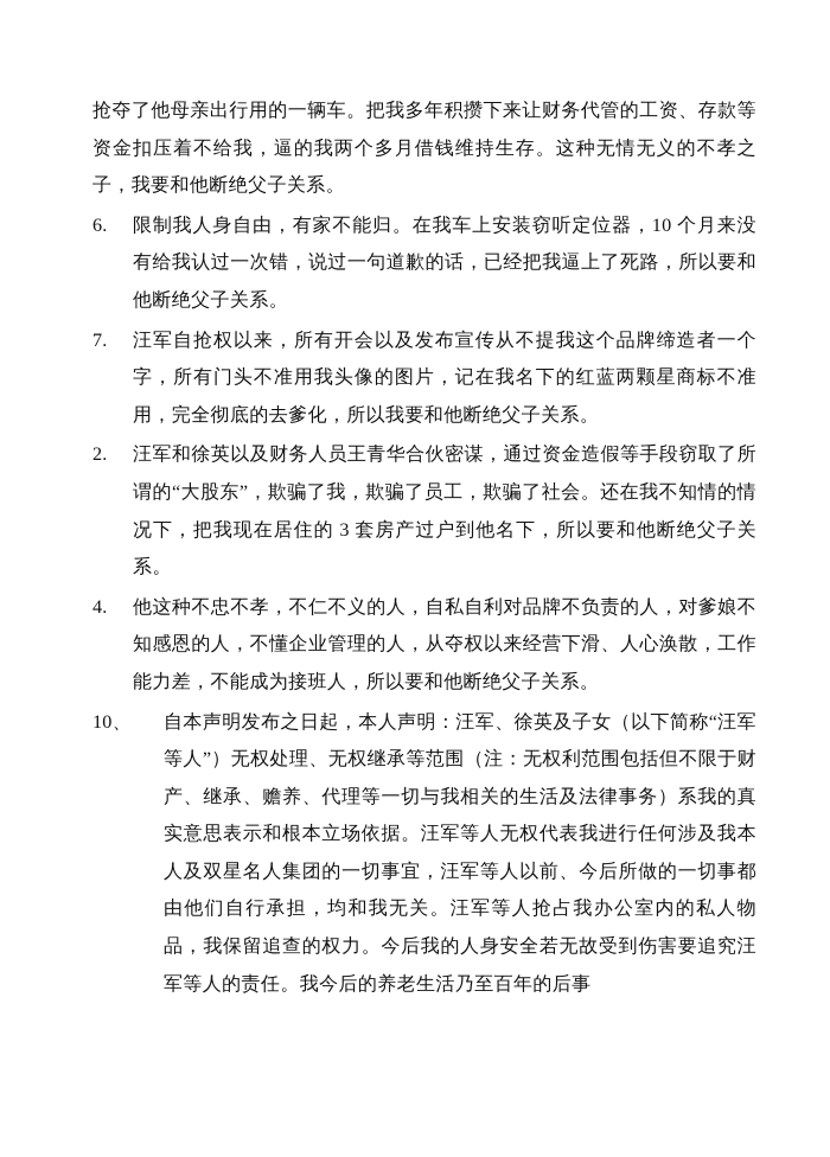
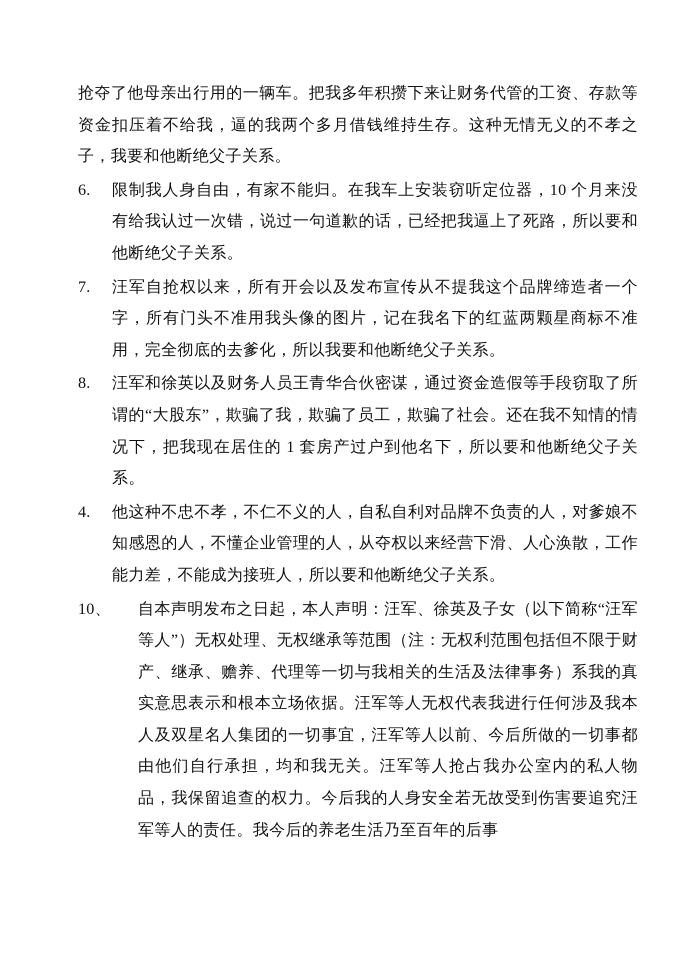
  抢夺了他母亲出行用的一辆车。把我多年积攒下来让财务代管的工资、存款等资金扣压着不给我，逼的我两个多月借钱维持生存。这种无情无义的不孝之子，我要和他断绝父子关系。
  6.
  限制我人身自由，有家不能归。在我车上安装窃听定位器，10 个月来没有给我认过一次错，说过一句道歉的话，已经把我逼上了死路，所以要和他断绝父子关系。
  7.
  汪军自抢权以来，所有开会以及发布宣传从不提我这个品牌缔造者一个字，所有门头不准用我头像的图片，记在我名下的红蓝两颗星商标不准用，完全彻底的去爹化，所以我要和他断绝父子关系。
- 2.
+ 8.
- 汪军和徐英以及财务人员王青华合伙密谋，通过资金造假等手段窃取了所谓的“大股东”，欺骗了我，欺骗了员工，欺骗了社会。还在我不知情的情况下，把我现在居住的 3 套房产过户到他名下，所以要和他断绝父子关系。
+ 汪军和徐英以及财务人员王青华合伙密谋，通过资金造假等手段窃取了所谓的“大股东”，欺骗了我，欺骗了员工，欺骗了社会。还在我不知情的情况下，把我现在居住的 1 套房产过户到他名下，所以要和他断绝父子关系。
  4.
  他这种不忠不孝，不仁不义的人，自私自利对品牌不负责的人，对爹娘不知感恩的人，不懂企业管理的人，从夺权以来经营下滑、人心涣散，工作能力差，不能成为接班人，所以要和他断绝父子关系。
  10、
  自本声明发布之日起，本人声明：汪军、徐英及子女（以下简称“汪军等人”）无权处理、无权继承等范围（注：无权利范围包括但不限于财产、继承、赡养、代理等一切与我相关的生活及法律事务）系我的真实意思表示和根本立场依据。汪军等人无权代表我进行任何涉及我本人及双星名人集团的一切事宜，汪军等人以前、今后所做的一切事都由他们自行承担，均和我无关。汪军等人抢占我办公室内的私人物品，我保留追查的权力。今后我的人身安全若无故受到伤害要追究汪军等人的责任。我今后的养老生活乃至百年的后事
